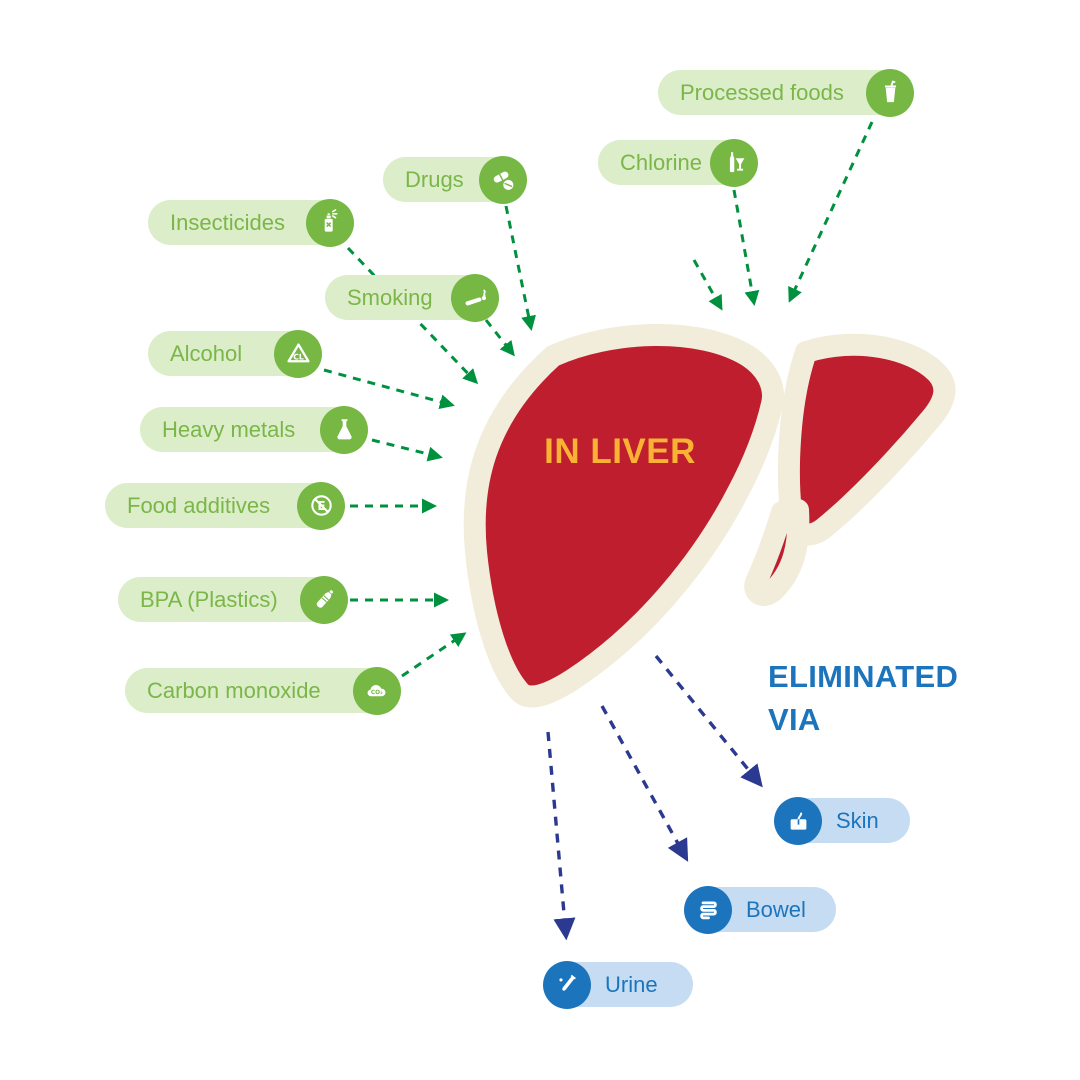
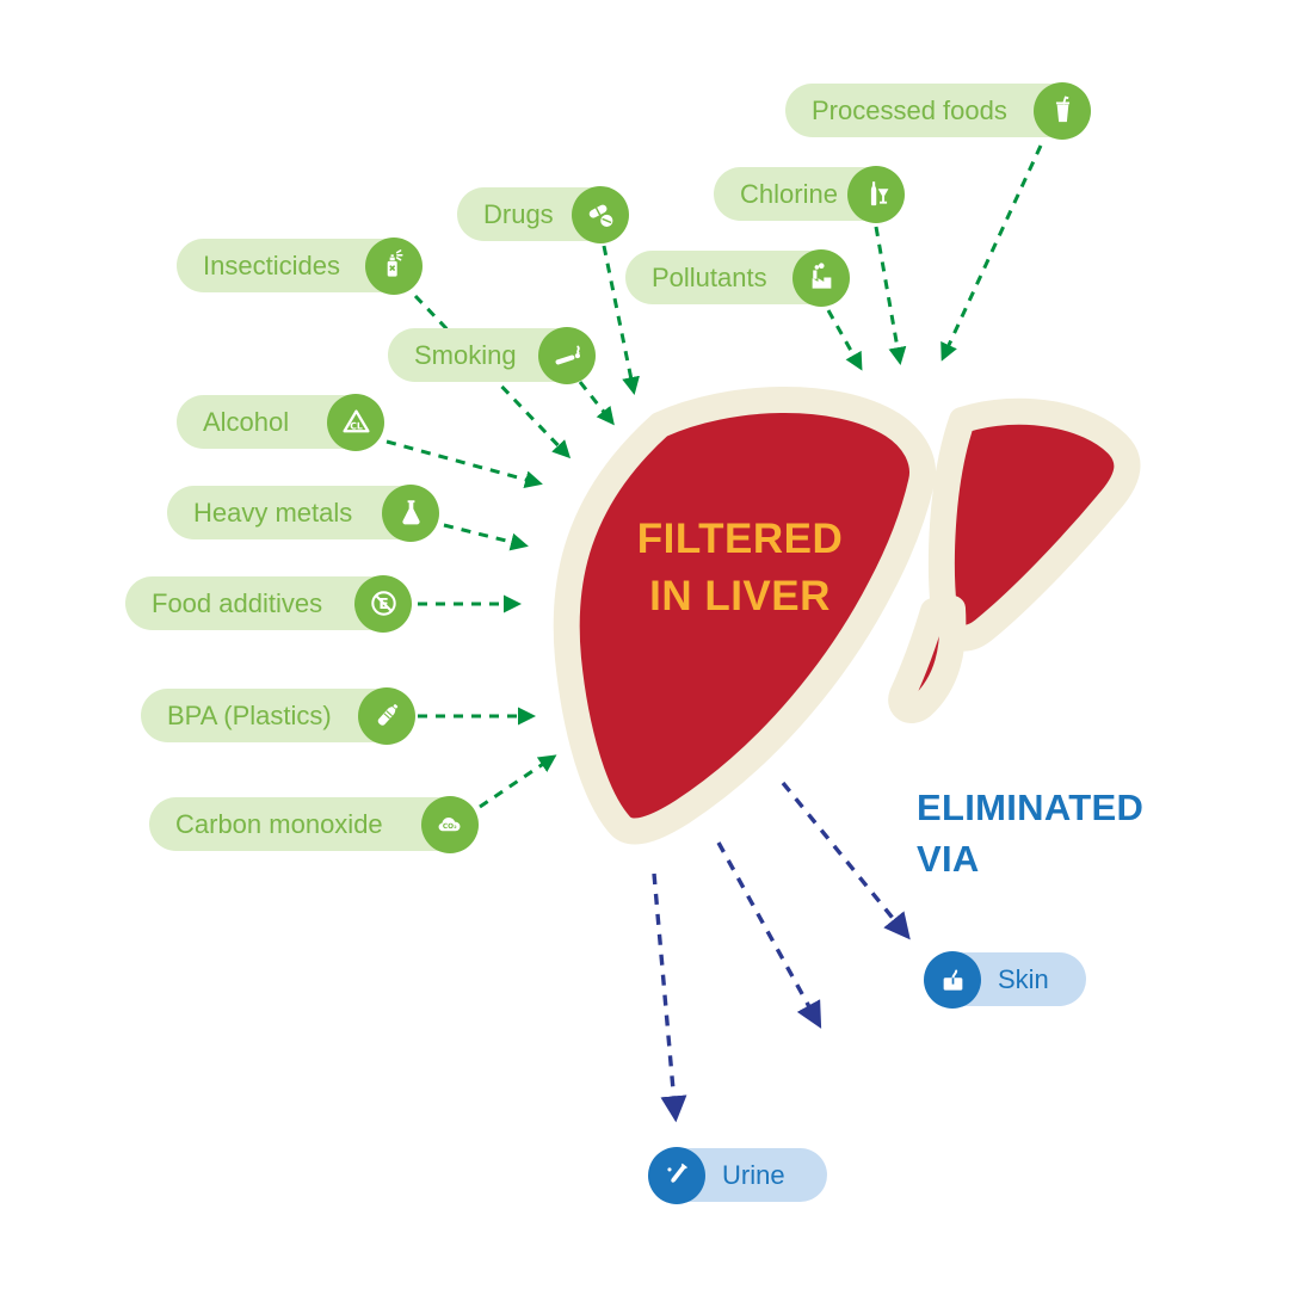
+ FILTERED
  IN LIVER
  ELIMINATED
  VIA
  Processed foods
  Chlorine
  Drugs
+ Pollutants
  Insecticides
  Smoking
  Alcohol
  CL
  Heavy metals
  Food additives
  BPA (Plastics)
  Carbon monoxide
  Skin
- Bowel
  Urine
